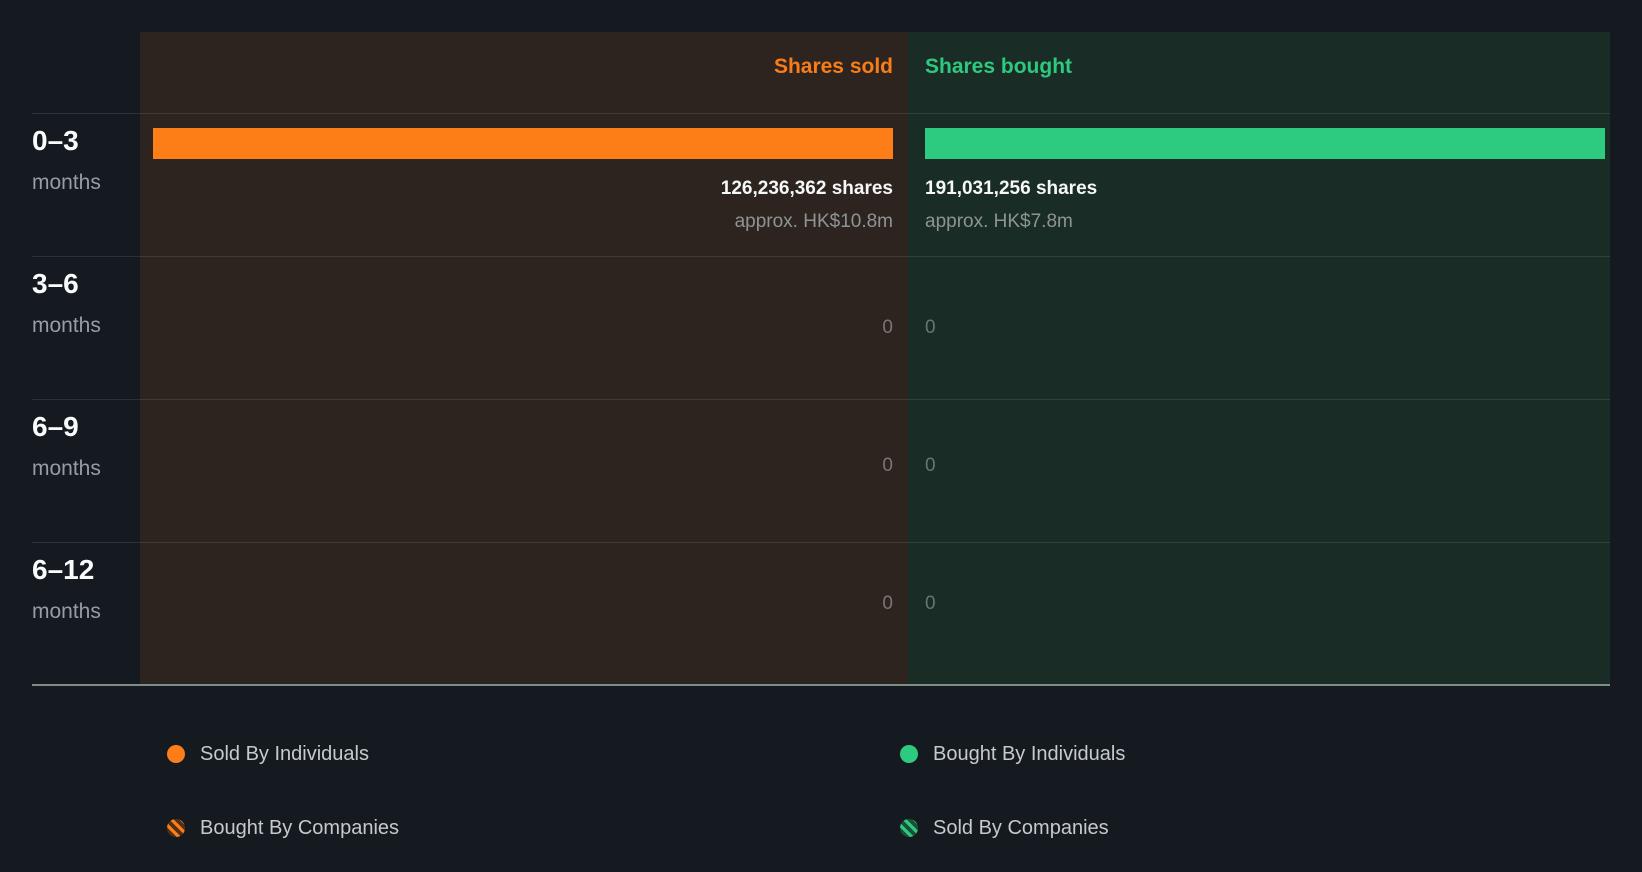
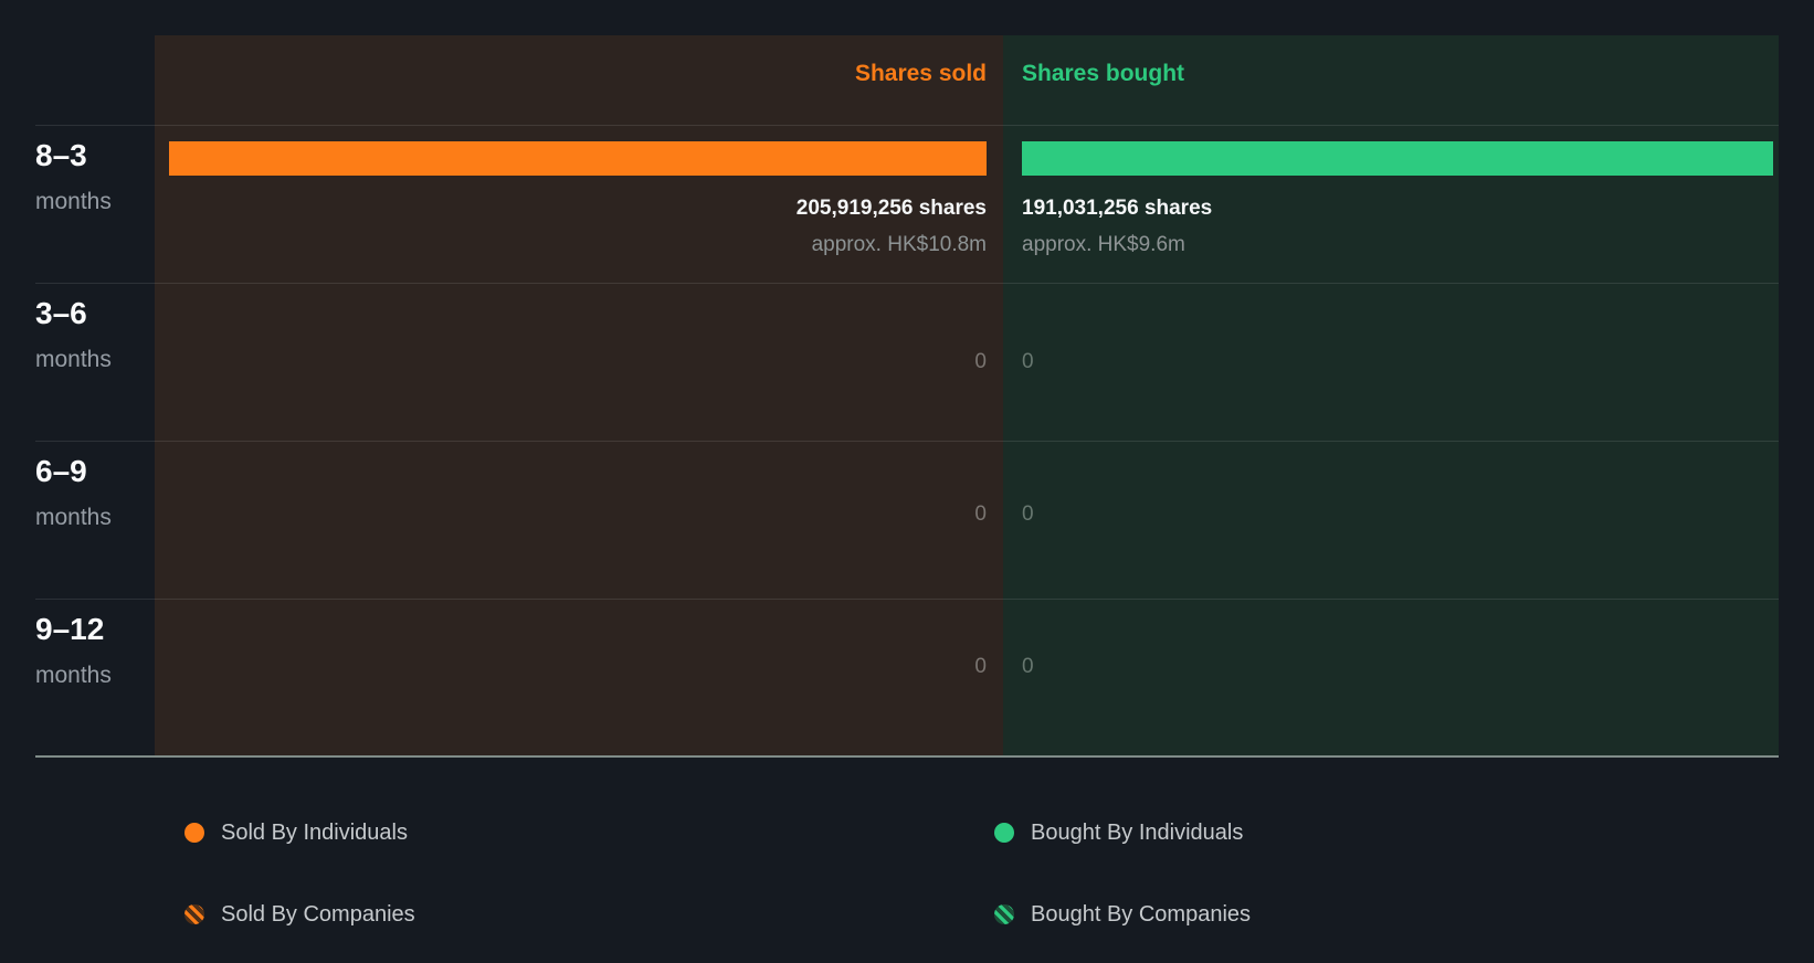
  Shares sold
  Shares bought
- 0–3
+ 8–3
  months
  3–6
  months
  6–9
  months
- 6–12
+ 9–12
  months
- 126,236,362 shares
+ 205,919,256 shares
  approx. HK$10.8m
  191,031,256 shares
- approx. HK$7.8m
+ approx. HK$9.6m
  0
  0
  0
  0
  0
  0
  Sold By Individuals
- Bought By Companies
+ Sold By Companies
  Bought By Individuals
- Sold By Companies
+ Bought By Companies
